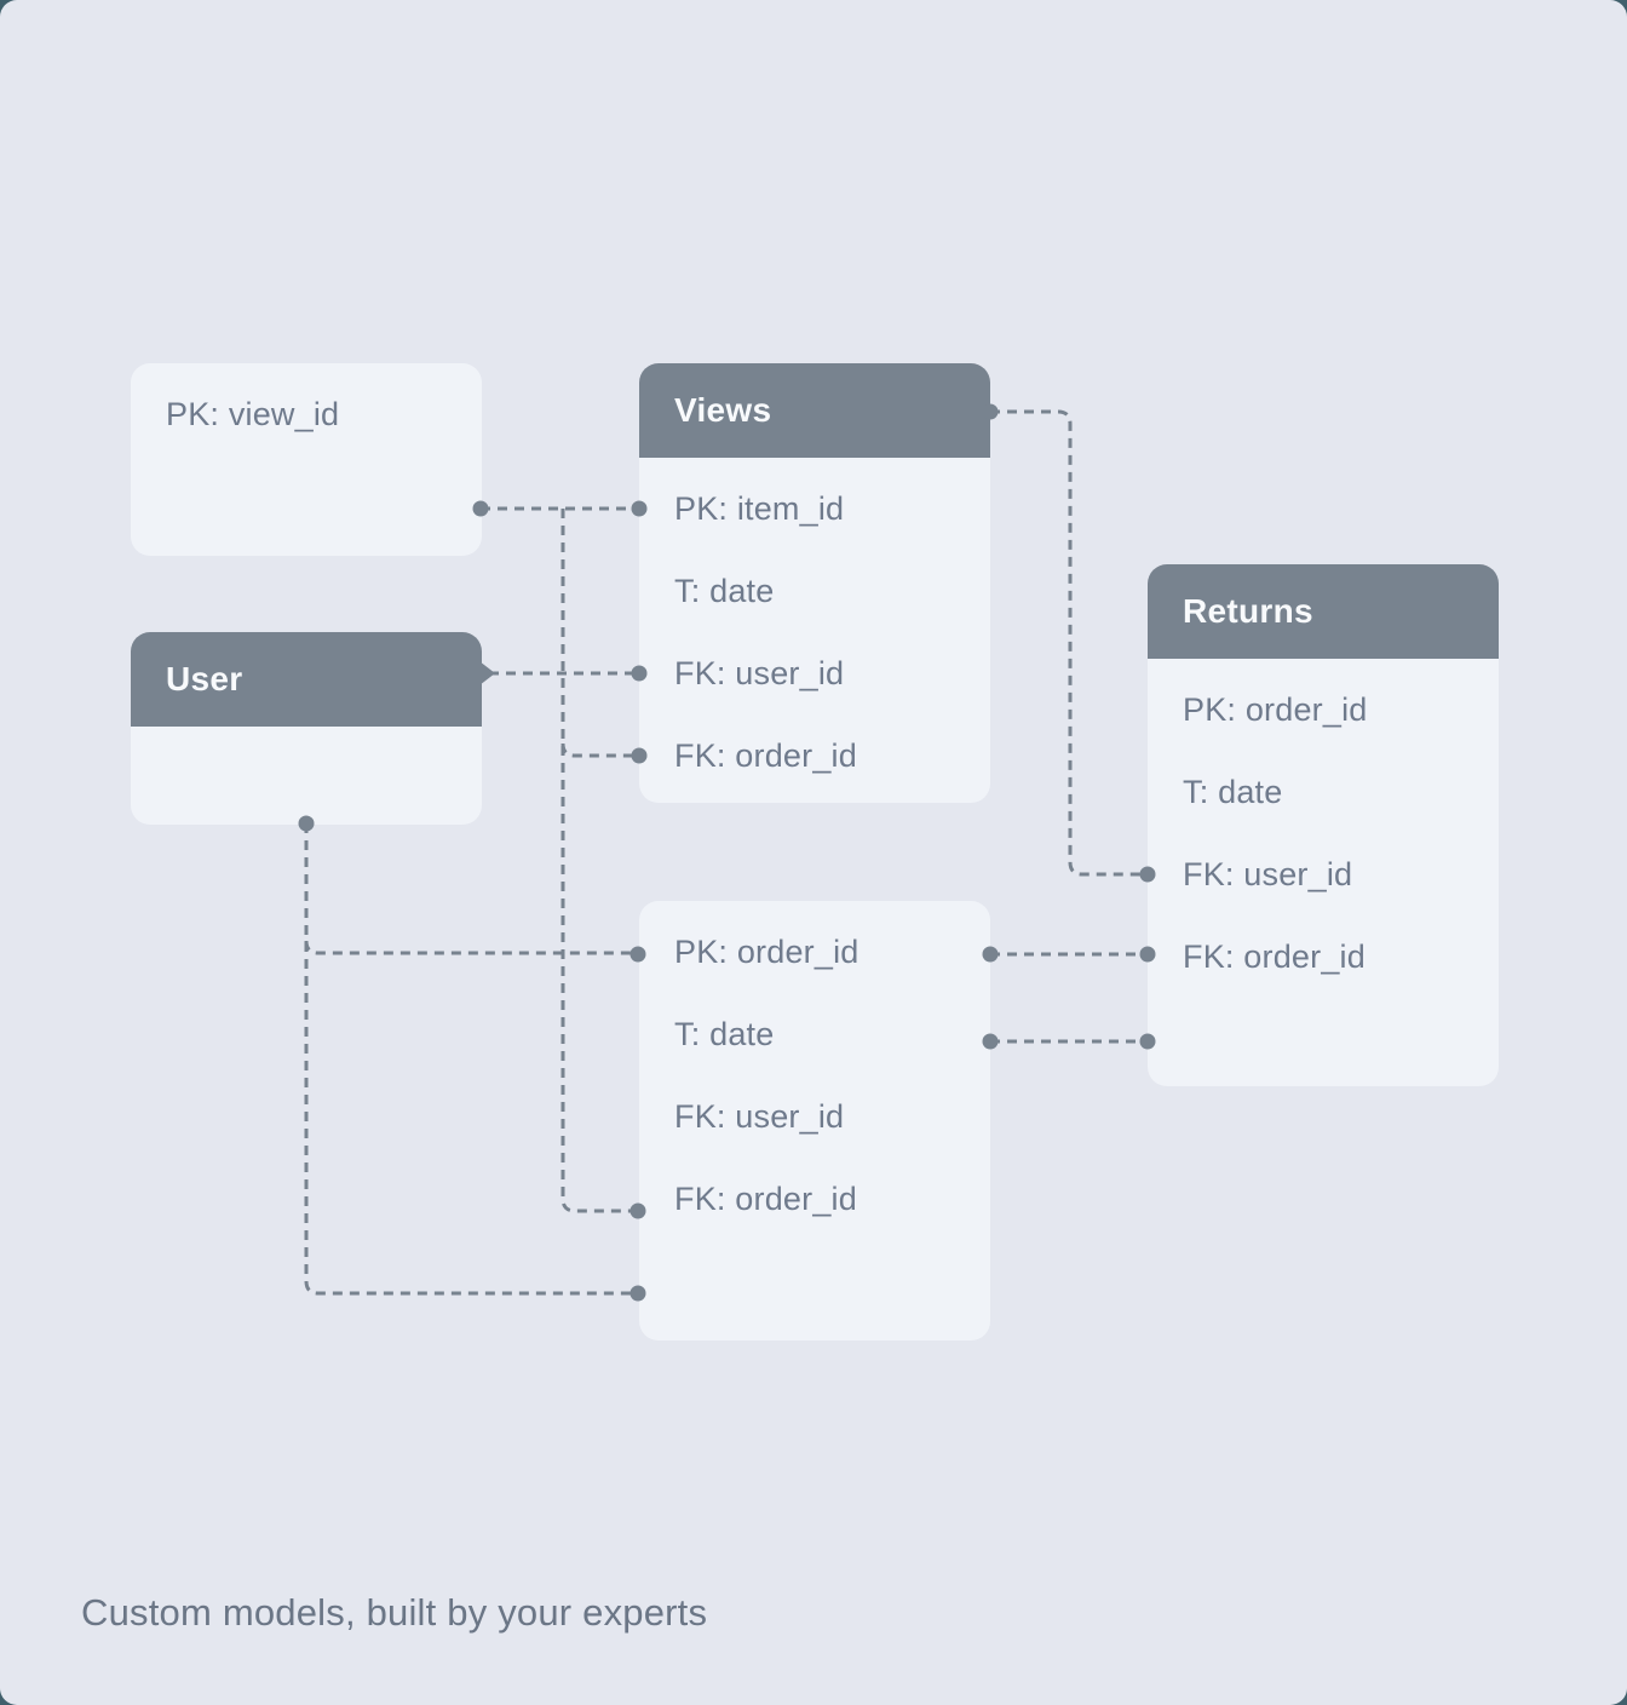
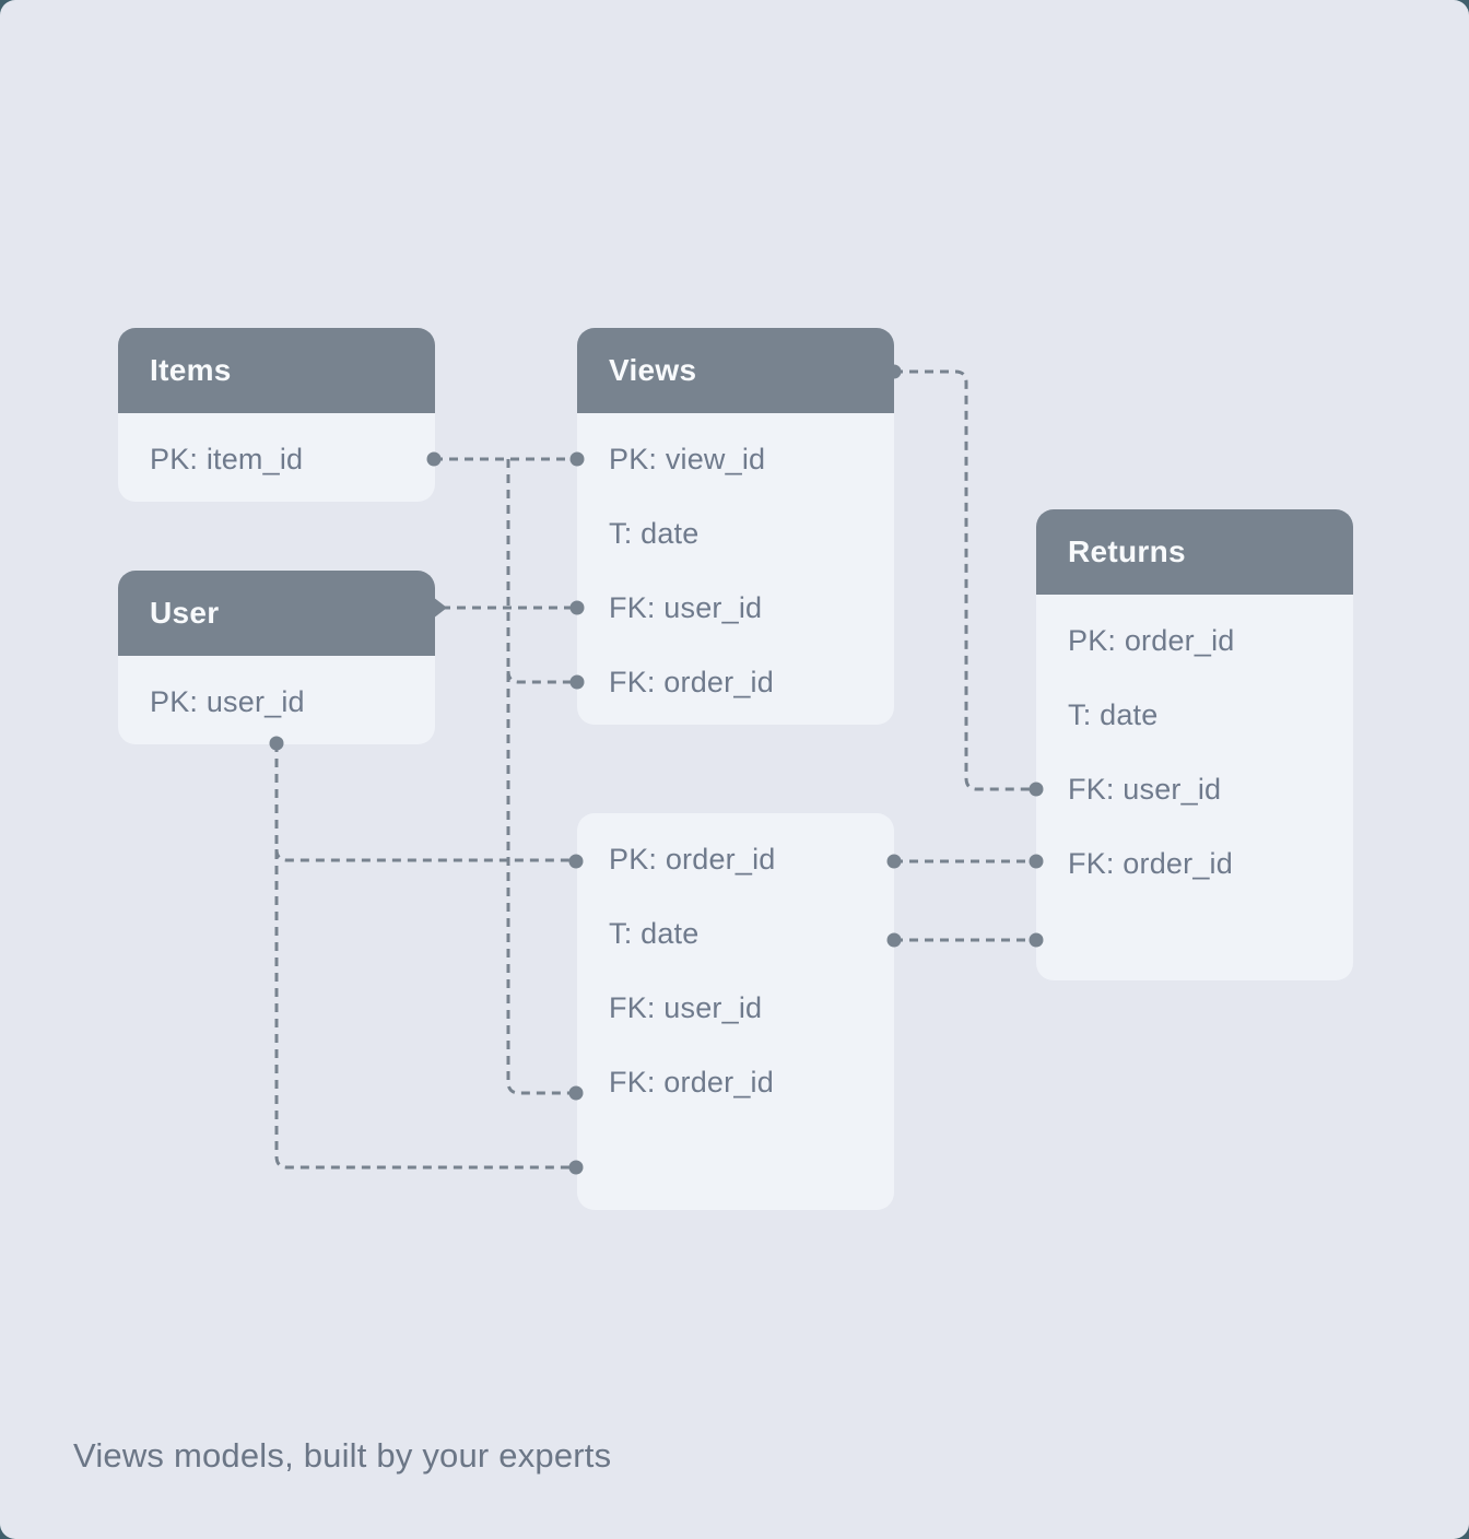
+ Items
- PK: view_id
+ PK: item_id
  Views
- PK: item_id
+ PK: view_id
  T: date
  FK: user_id
  FK: order_id
  User
+ PK: user_id
  PK: order_id
  T: date
  FK: user_id
  FK: order_id
  Returns
  PK: order_id
  T: date
  FK: user_id
  FK: order_id
- Custom models, built by your experts
+ Views models, built by your experts
